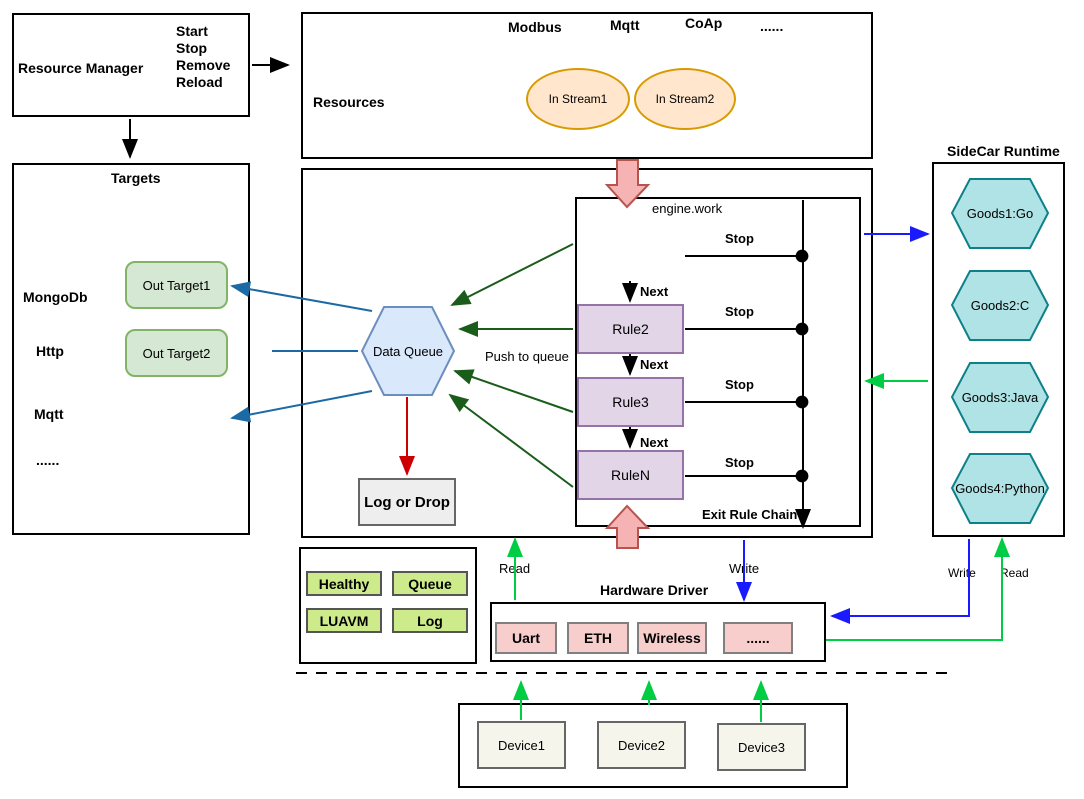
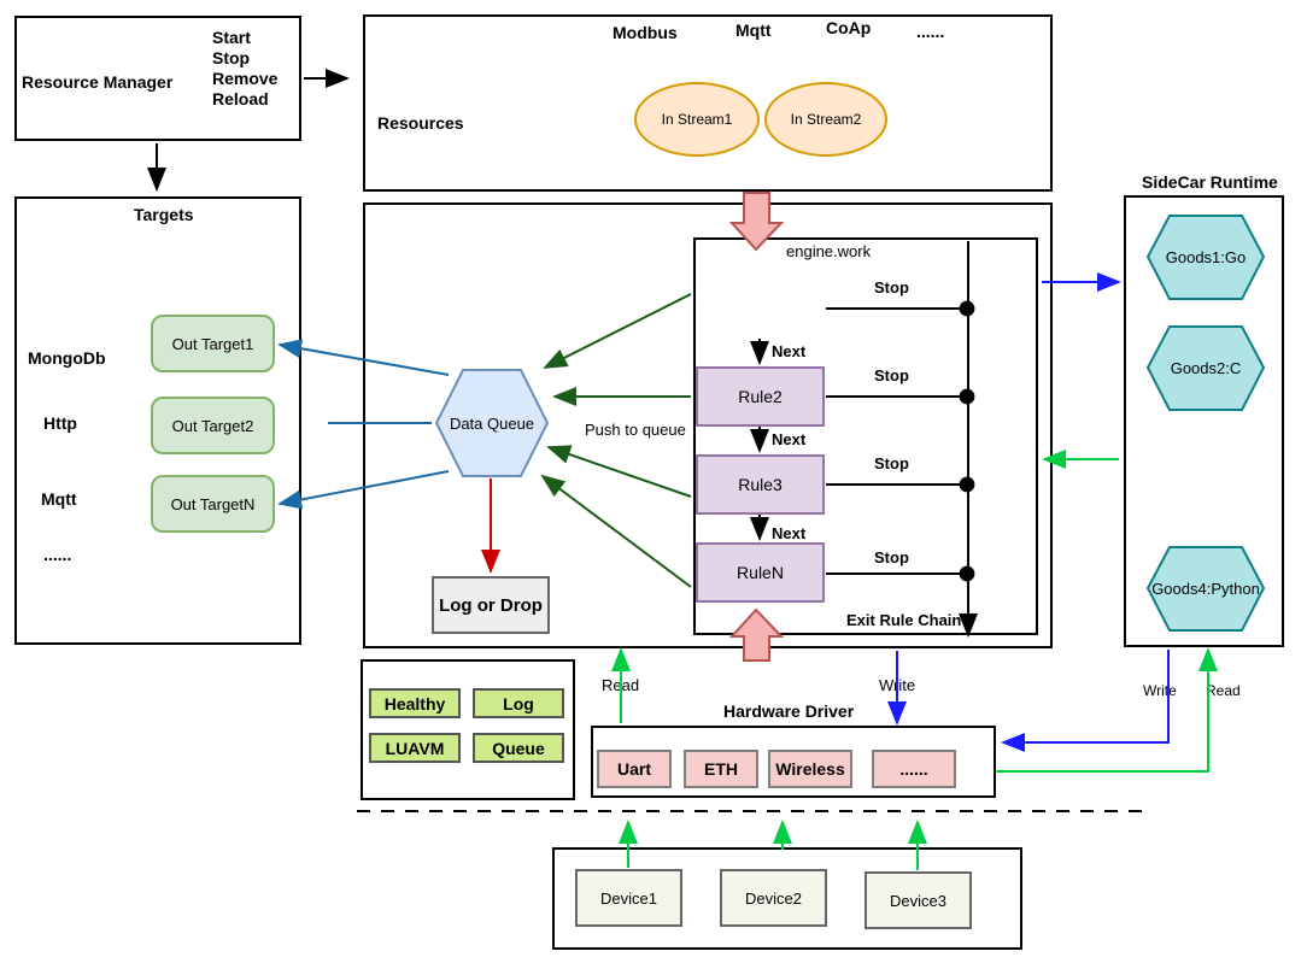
  Resource Manager
  Start
  Stop
  Remove
  Reload
  Resources
  Modbus
  Mqtt
  CoAp
  ......
  In Stream1
  In Stream2
  Targets
  MongoDb
  Http
  Mqtt
  ......
  Out Target1
  Out Target2
+ Out TargetN
  engine.work
  Rule2
  Rule3
  RuleN
  Stop
  Stop
  Stop
  Stop
  Next
  Next
  Next
  Exit Rule Chain
  Push to queue
  Data Queue
  Log or Drop
  SideCar Runtime
  Goods1:Go
  Goods2:C
- Goods3:Java
  Goods4:Python
  Healthy
- Queue
+ Log
  LUAVM
- Log
+ Queue
  Hardware Driver
  Uart
  ETH
  Wireless
  ......
  Device1
  Device2
  Device3
  Read
  Wite
  Write
  Read
